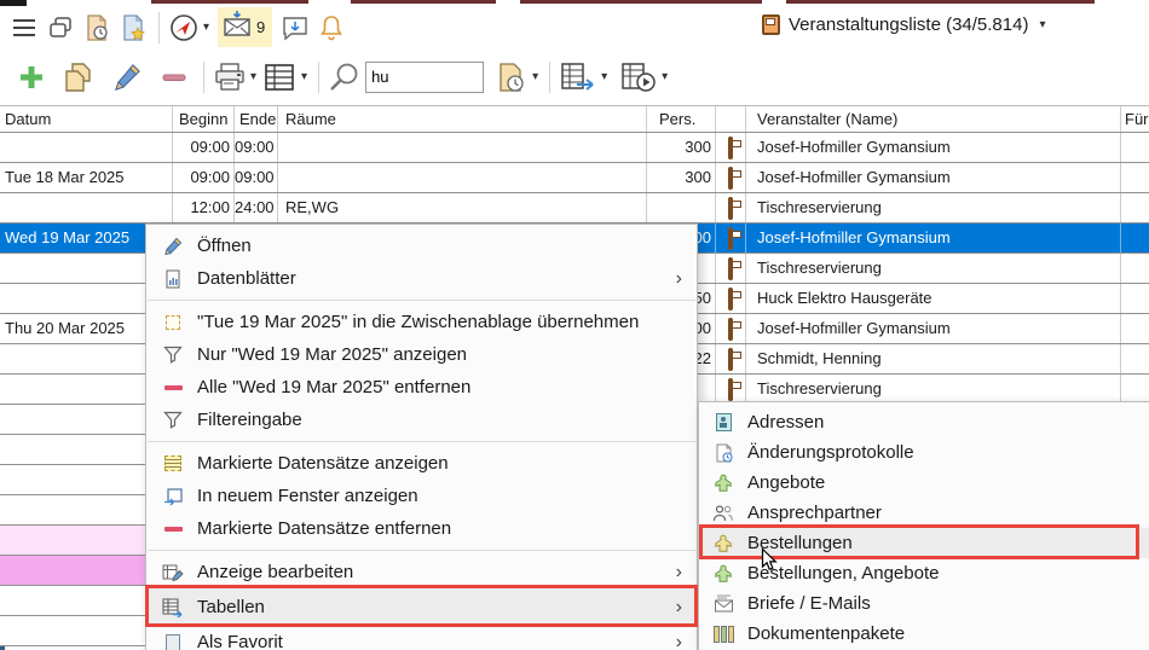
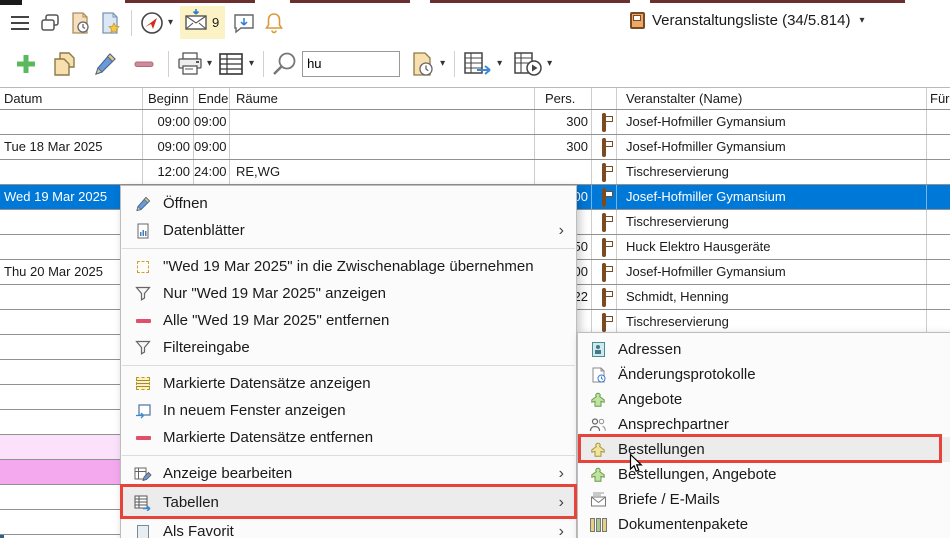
  ▾
  9
  Veranstaltungsliste (34/5.814)
  ▾
  ▾
  ▾
  hu
  ▾
  ▾
  ▾
  Datum
  Beginn
  Ende
  Räume
  Pers.
  Veranstalter (Name)
  Für
  09:00
  09:00
  300
  Josef-Hofmiller Gymansium
  Tue 18 Mar 2025
  09:00
  09:00
  300
  Josef-Hofmiller Gymansium
  12:00
  24:00
  RE,WG
  Tischreservierung
  Wed 19 Mar 2025
  Josef-Hofmiller Gymansium
  Tischreservierung
  50
  Huck Elektro Hausgeräte
  Thu 20 Mar 2025
  Josef-Hofmiller Gymansium
  22
  Schmidt, Henning
  Tischreservierung
  Öffnen
  Datenblätter
  ›
- "Tue 19 Mar 2025" in die Zwischenablage übernehmen
+ "Wed 19 Mar 2025" in die Zwischenablage übernehmen
  Nur "Wed 19 Mar 2025" anzeigen
  Alle "Wed 19 Mar 2025" entfernen
  Filtereingabe
  Markierte Datensätze anzeigen
  In neuem Fenster anzeigen
  Markierte Datensätze entfernen
  Anzeige bearbeiten
  ›
  Tabellen
  ›
  Als Favorit
  ›
  Adressen
  Änderungsprotokolle
  Angebote
  Ansprechpartner
  Bestellungen
  Bestellungen, Angebote
  Briefe / E-Mails
  Dokumentenpakete
